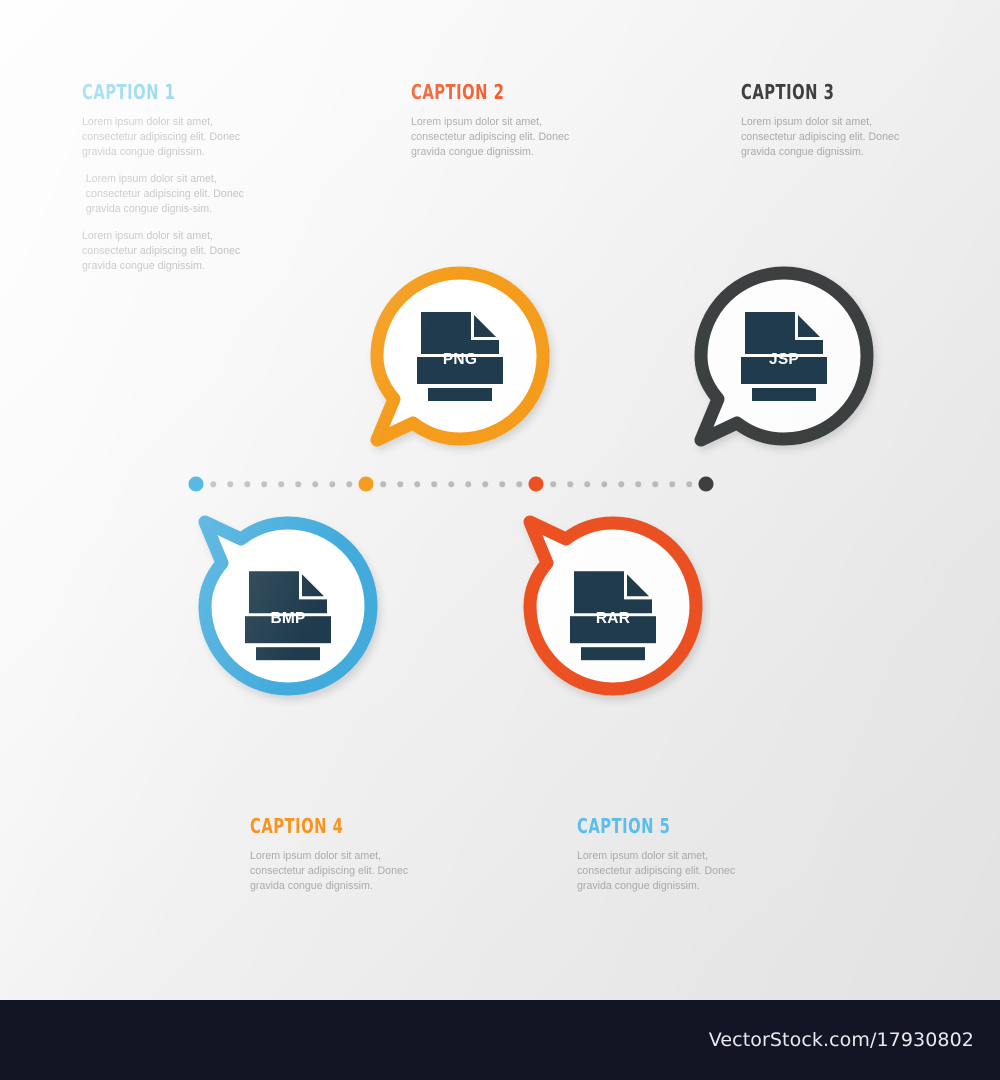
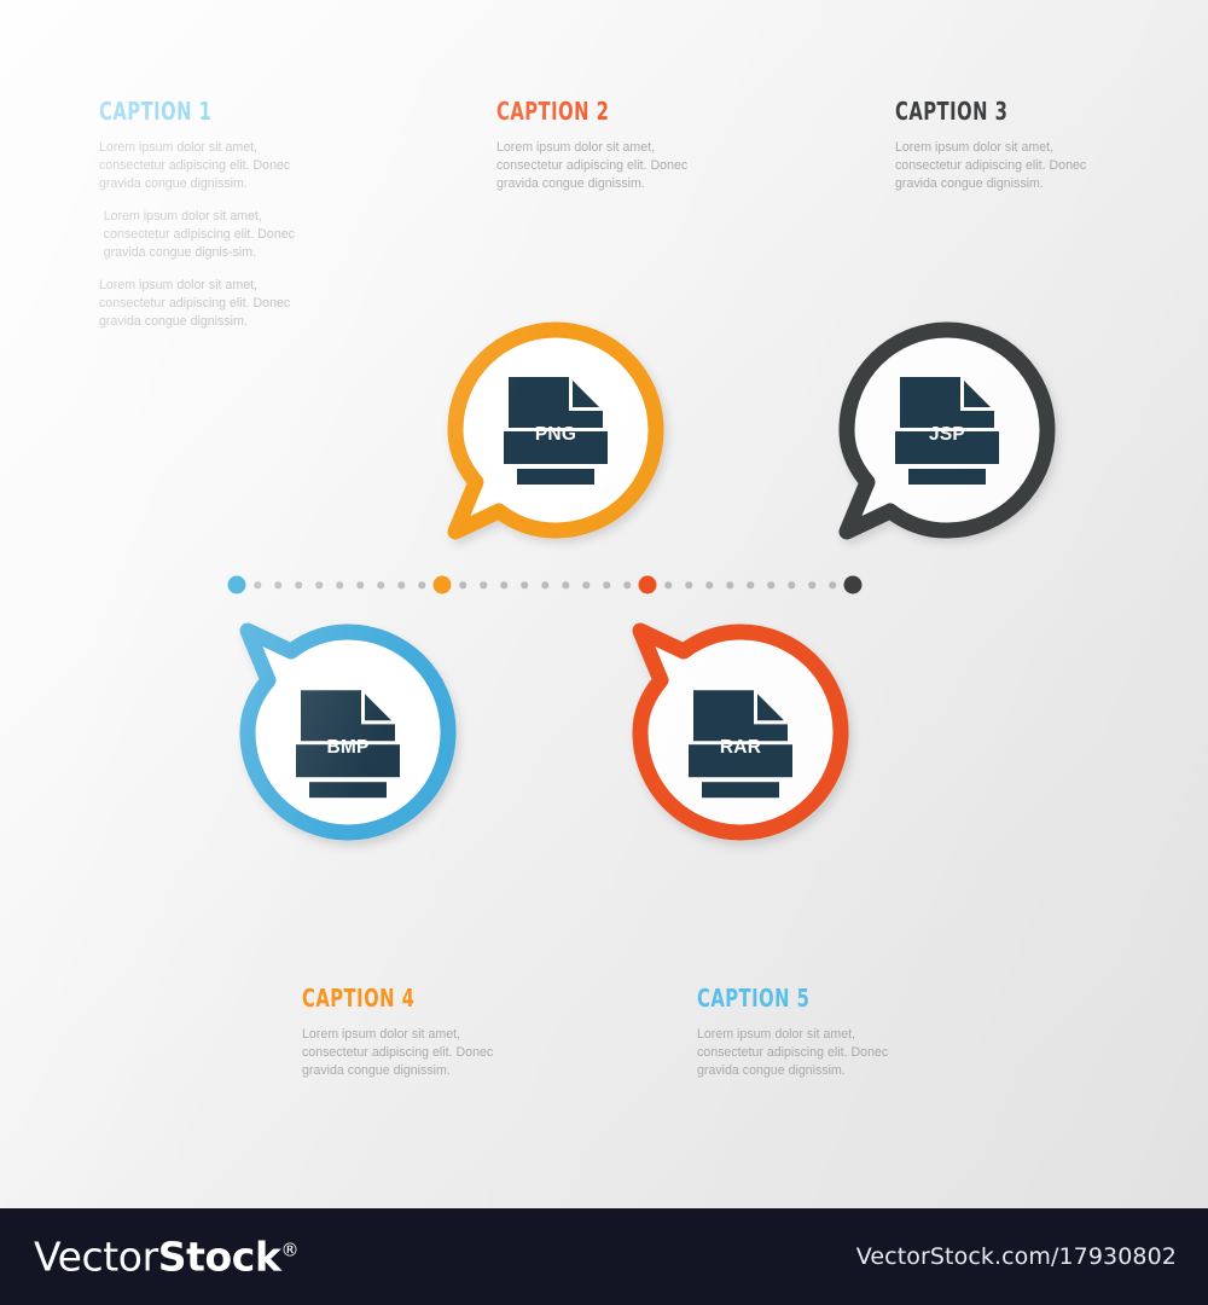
+ VectorStock®
  VectorStock.com/17930802
